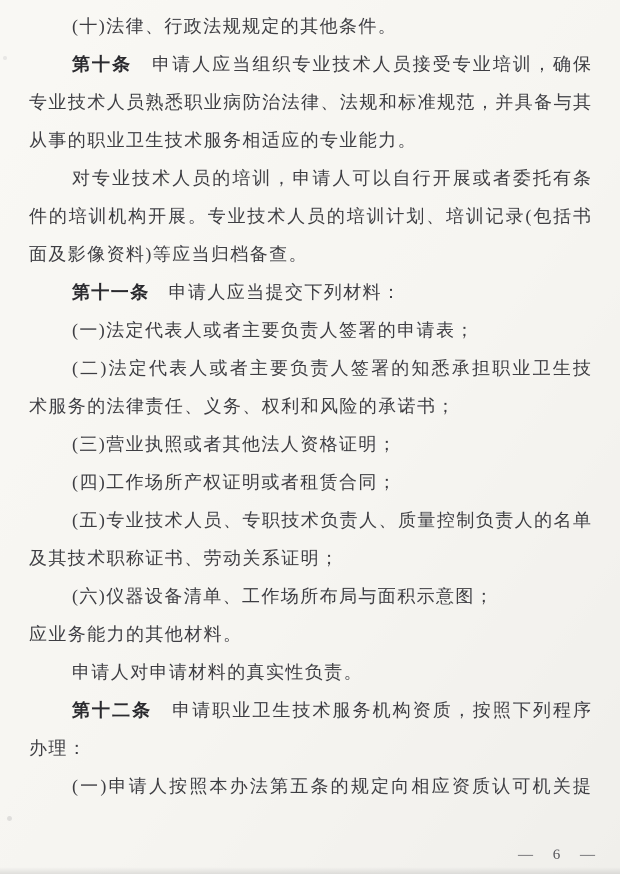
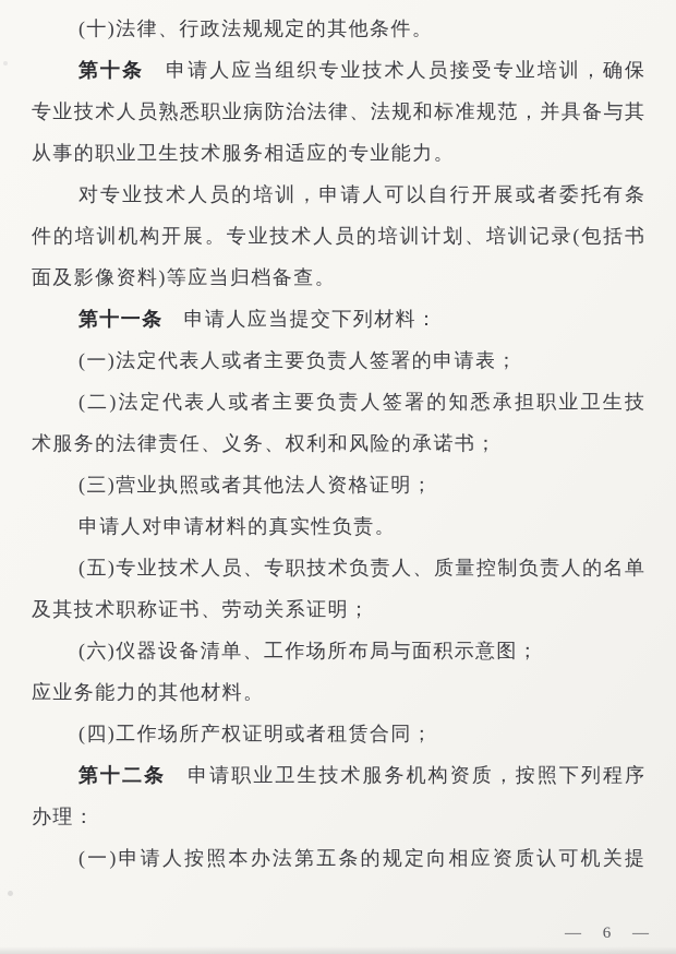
  (十)法律、行政法规规定的其他条件。
  第十条 申请人应当组织专业技术人员接受专业培训，确保
  专业技术人员熟悉职业病防治法律、法规和标准规范，并具备与其
  从事的职业卫生技术服务相适应的专业能力。
  对专业技术人员的培训，申请人可以自行开展或者委托有条
  件的培训机构开展。专业技术人员的培训计划、培训记录(包括书
  面及影像资料)等应当归档备查。
  第十一条 申请人应当提交下列材料：
  (一)法定代表人或者主要负责人签署的申请表；
  (二)法定代表人或者主要负责人签署的知悉承担职业卫生技
  术服务的法律责任、义务、权利和风险的承诺书；
  (三)营业执照或者其他法人资格证明；
- (四)工作场所产权证明或者租赁合同；
+ 申请人对申请材料的真实性负责。
  (五)专业技术人员、专职技术负责人、质量控制负责人的名单
  及其技术职称证书、劳动关系证明；
  (六)仪器设备清单、工作场所布局与面积示意图；
  应业务能力的其他材料。
- 申请人对申请材料的真实性负责。
+ (四)工作场所产权证明或者租赁合同；
  第十二条 申请职业卫生技术服务机构资质，按照下列程序
  办理：
  (一)申请人按照本办法第五条的规定向相应资质认可机关提
  — 6 —
